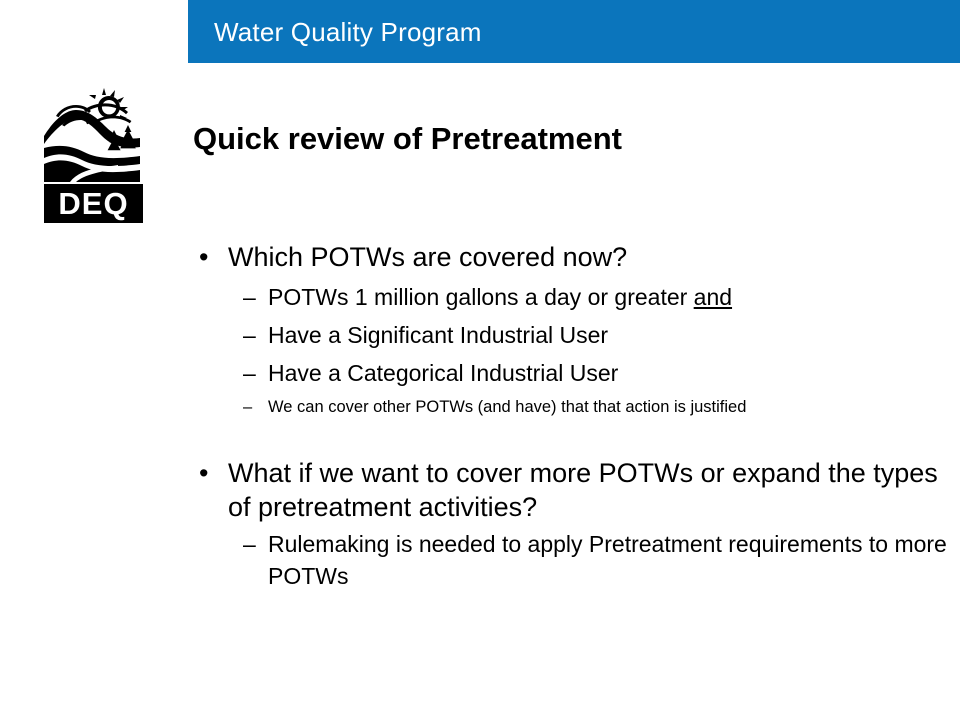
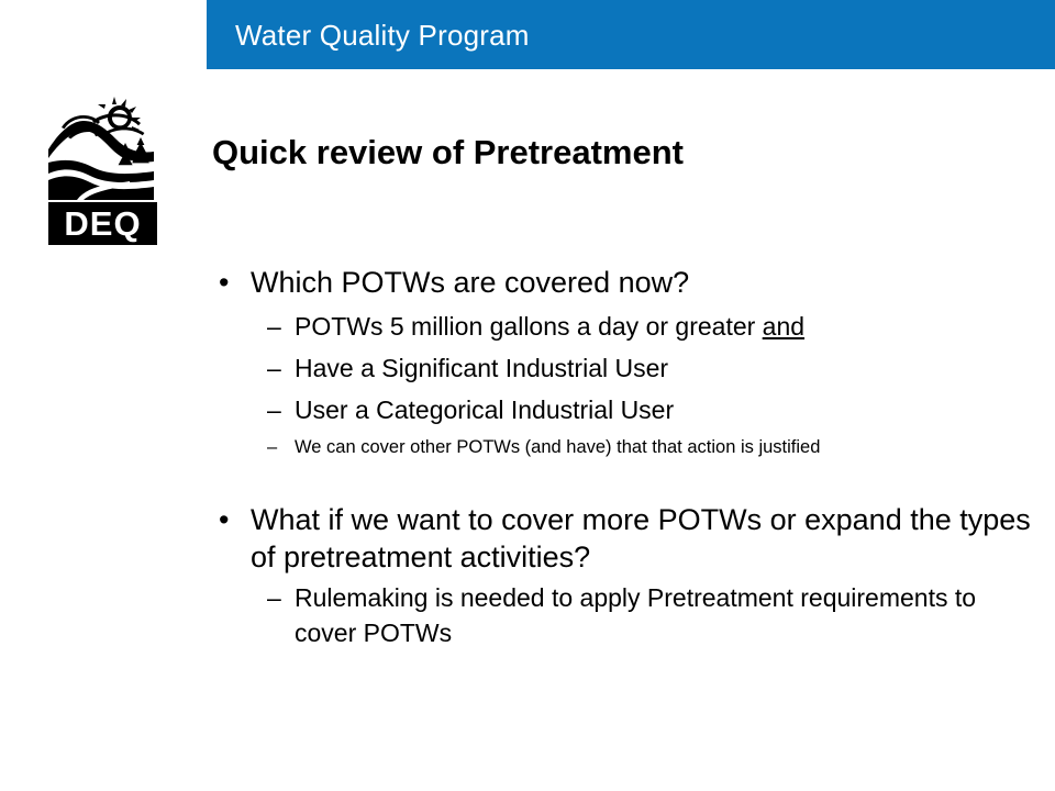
  Water Quality Program
  DEQ
  Quick review of Pretreatment
  •
  Which POTWs are covered now?
  –
- POTWs 1 million gallons a day or greater and
+ POTWs 5 million gallons a day or greater and
  –
  Have a Significant Industrial User
  –
- Have a Categorical Industrial User
+ User a Categorical Industrial User
  –
  We can cover other POTWs (and have) that that action is justified
  •
  What if we want to cover more POTWs or expand the types of pretreatment activities?
  –
- Rulemaking is needed to apply Pretreatment requirements to more POTWs
+ Rulemaking is needed to apply Pretreatment requirements to cover POTWs
